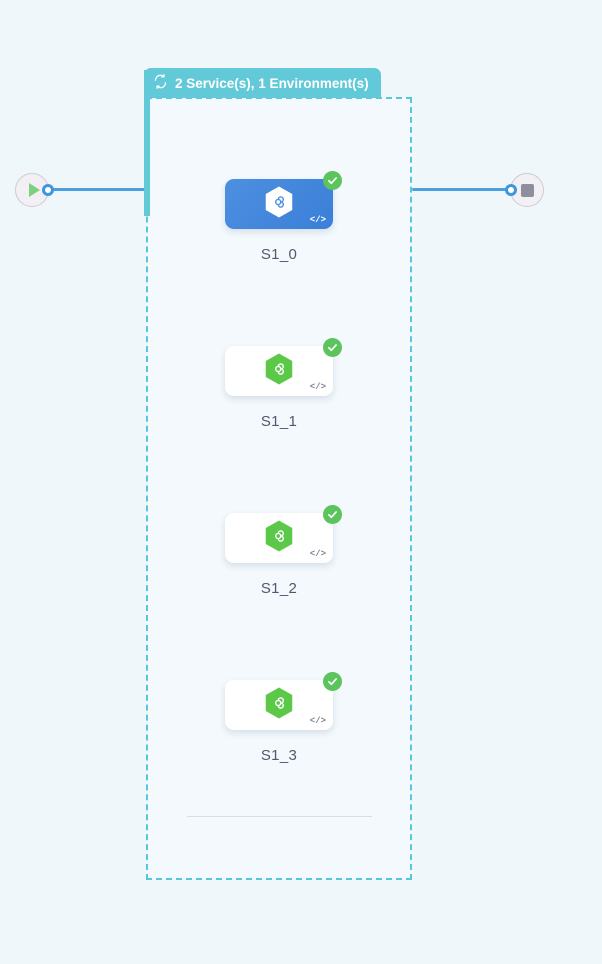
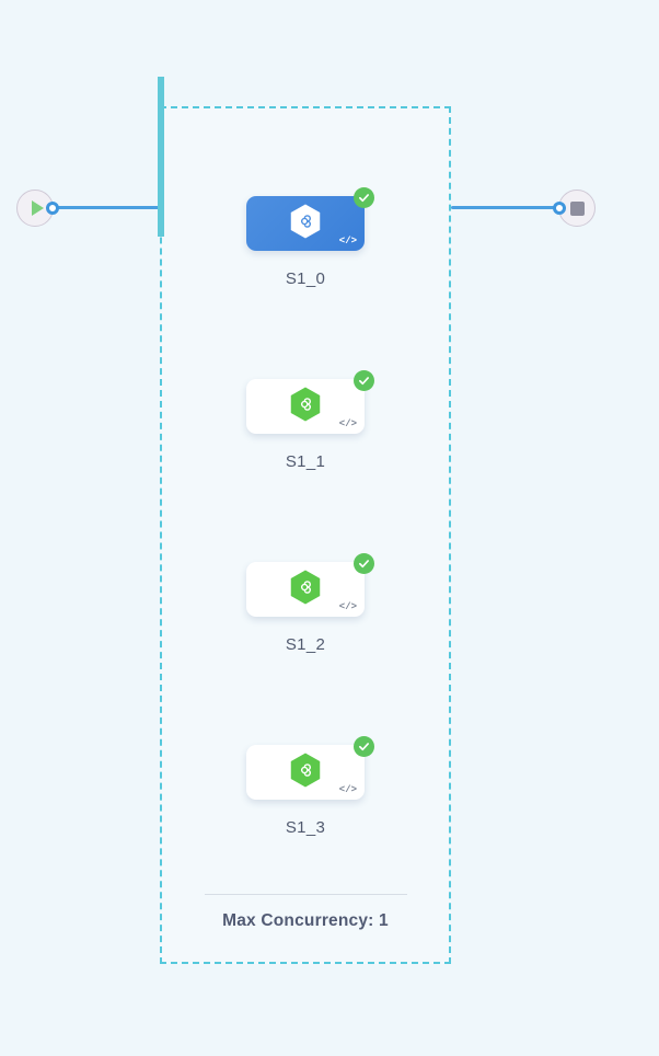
- 2 Service(s), 1 Environment(s)
  </>
  S1_0
  </>
  S1_1
  </>
  S1_2
  </>
  S1_3
+ Max Concurrency: 1
